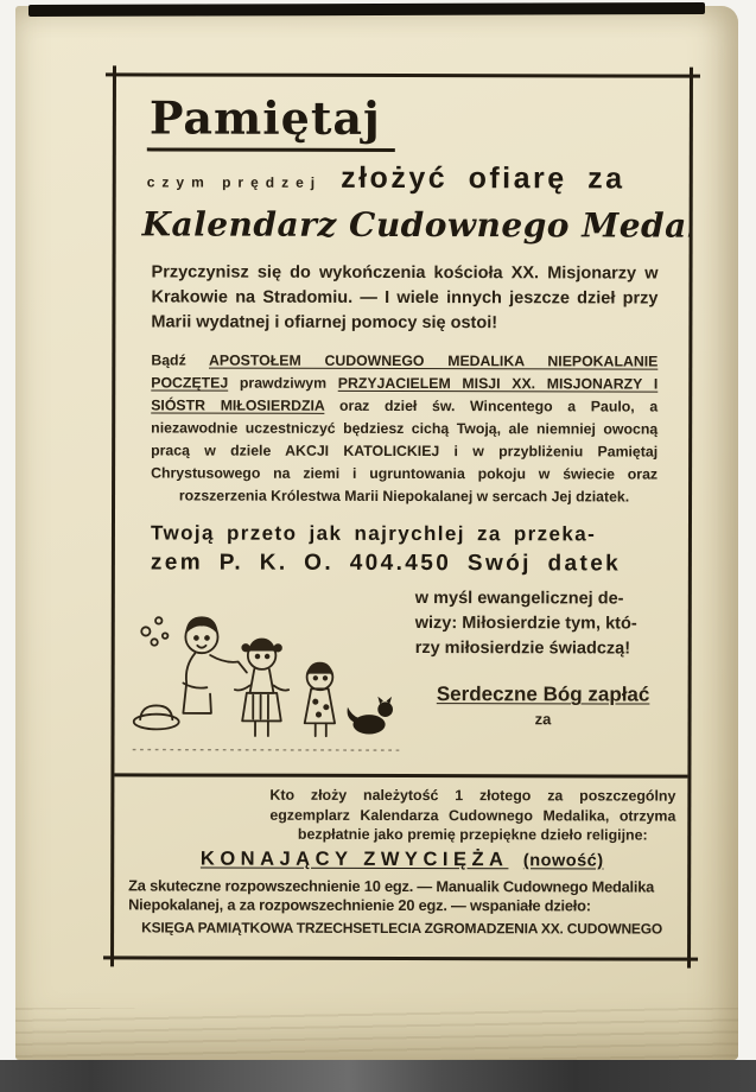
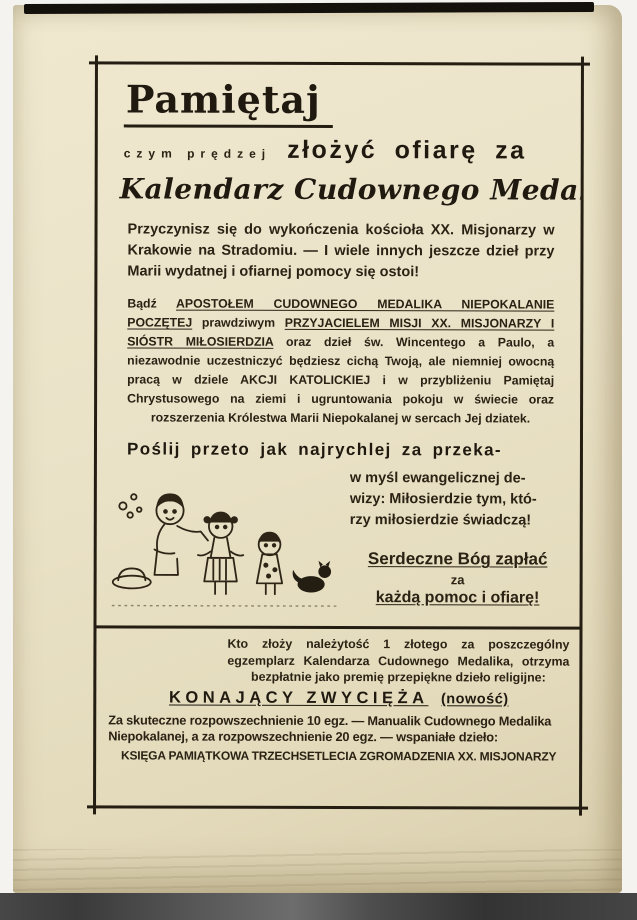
  Pamiętaj
  czym prędzej
  złożyć ofiarę za
  Kalendarz Cudownego Meda
  Przyczynisz się do wykończenia kościoła XX. Misjonarzy w Krakowie na Stradomiu. — I wiele innych jeszcze dzieł przy Marii wydatnej i ofiarnej pomocy się ostoi!
  Bądź APOSTOŁEM CUDOWNEGO MEDALIKA NIEPOKALANIE POCZĘTEJ prawdziwym PRZYJACIELEM MISJI XX. MISJONARZY I SIÓSTR MIŁOSIERDZIA oraz dzieł św. Wincentego a Paulo, a niezawodnie uczestniczyć będziesz cichą Twoją, ale niemniej owocną pracą w dziele AKCJI KATOLICKIEJ i w przybliżeniu Pamiętaj Chrystusowego na ziemi i ugruntowania pokoju w świecie oraz rozszerzenia Królestwa Marii Niepokalanej w sercach Jej dziatek.
- Twoją przeto jak najrychlej za przeka-
+ Poślij przeto jak najrychlej za przeka-
- zem P. K. O. 404.450 Swój datek
  w myśl ewangelicznej de-
  wizy: Miłosierdzie tym, któ-
  rzy miłosierdzie świadczą!
  Serdeczne Bóg zapłać
  za
+ każdą pomoc i ofiarę!
  Kto złoży należytość 1 złotego za poszczególny egzemplarz Kalendarza Cudownego Medalika, otrzyma bezpłatnie jako premię przepiękne dzieło religijne:
  KONAJĄCY ZWYCIĘŻA (nowość)
  Za skuteczne rozpowszechnienie 10 egz. — Manualik Cudownego Medalika
  Niepokalanej, a za rozpowszechnienie 20 egz. — wspaniałe dzieło:
- KSIĘGA PAMIĄTKOWA TRZECHSETLECIA ZGROMADZENIA XX. CUDOWNEGO
+ KSIĘGA PAMIĄTKOWA TRZECHSETLECIA ZGROMADZENIA XX. MISJONARZY
